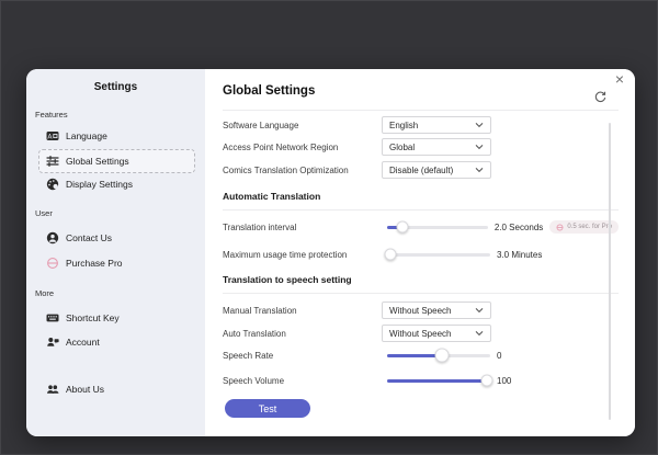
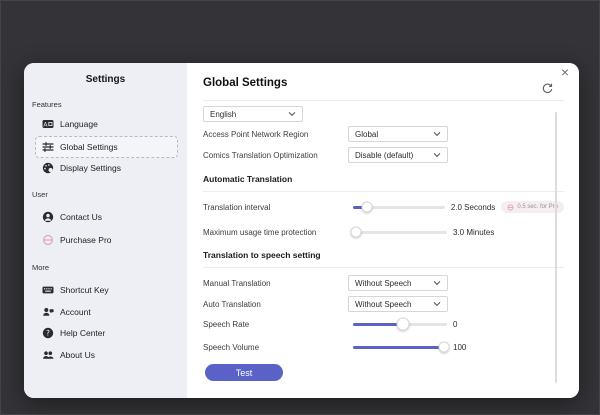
  ×
  Settings
  Features
  Language
  Global Settings
  Display Settings
  User
  Contact Us
  Purchase Pro
  More
  Shortcut Key
  Account
+ ?
+ Help Center
  About Us
  Global Settings
- Software Language
  English
  Access Point Network Region
  Global
  Comics Translation Optimization
  Disable (default)
  Automatic Translation
  Translation interval
  2.0 Seconds
  Maximum usage time protection
  3.0 Minutes
  Translation to speech setting
  Manual Translation
  Without Speech
  Auto Translation
  Without Speech
  Speech Rate
  0
  Speech Volume
  100
  Test
